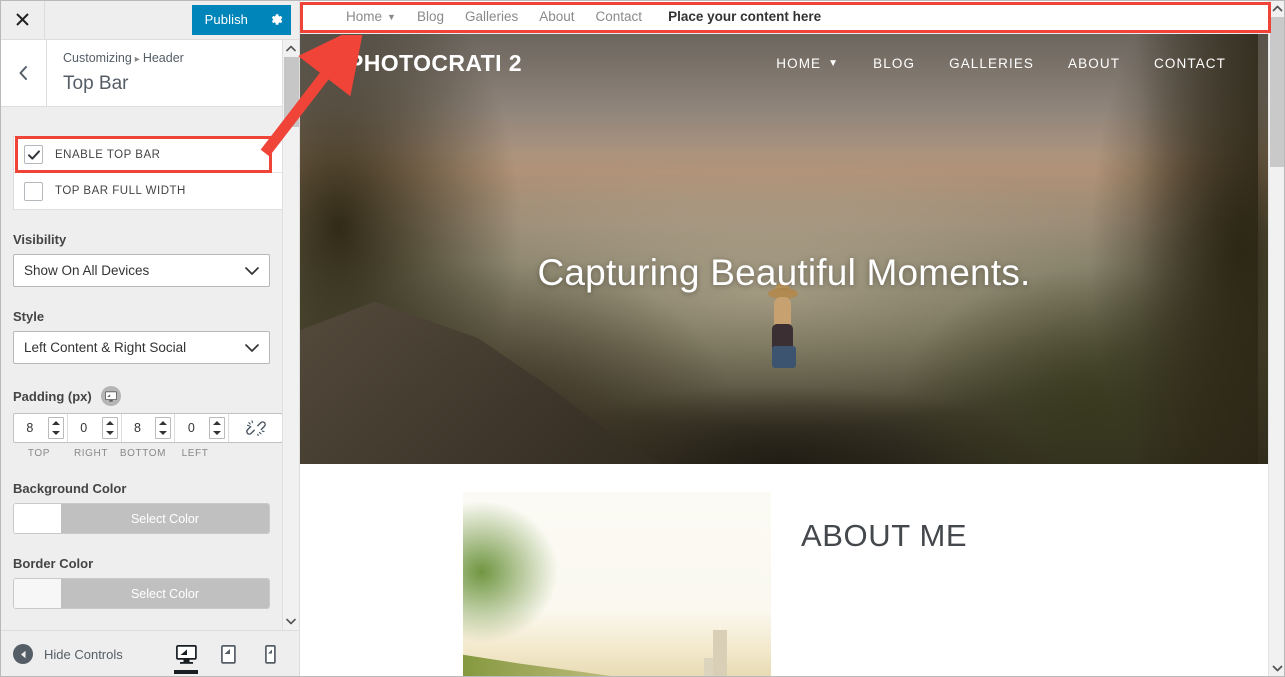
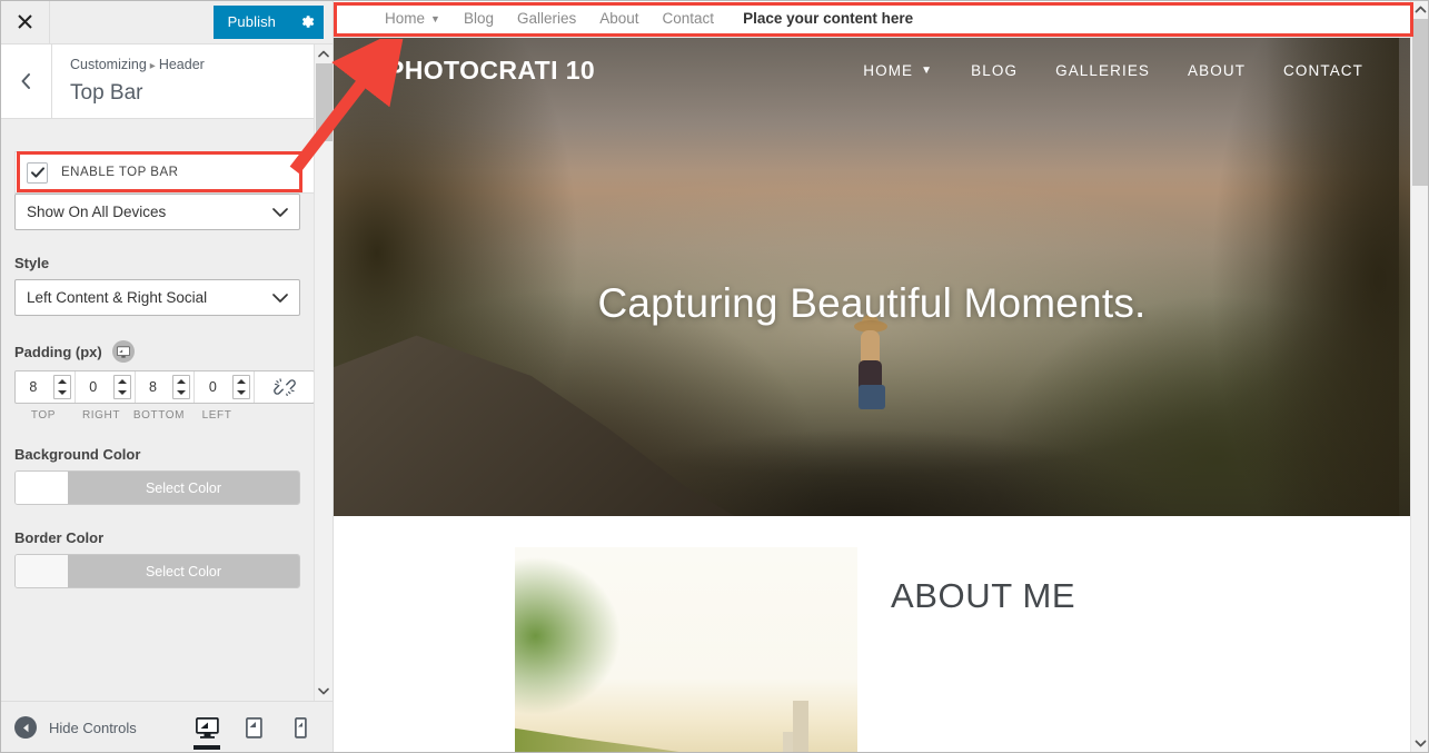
  Publish
  Customizing ▸ Header
  Top Bar
  ENABLE TOP BAR
- TOP BAR FULL WIDTH
- Visibility
  Show On All Devices
  Style
  Left Content & Right Social
  Padding (px)
  8
  0
  8
  0
  TOP
  RIGHT
  BOTTOM
  LEFT
  Background Color
  Select Color
  Border Color
  Select Color
  Hide Controls
  Home
  ▼
  Blog
  Galleries
  About
  Contact
  Place your content here
- PHOTOCRATI 2
+ PHOTOCRATI 10
  HOME
  ▼
  BLOG
  GALLERIES
  ABOUT
  CONTACT
  Capturing Beautiful Moments.
  ABOUT ME
